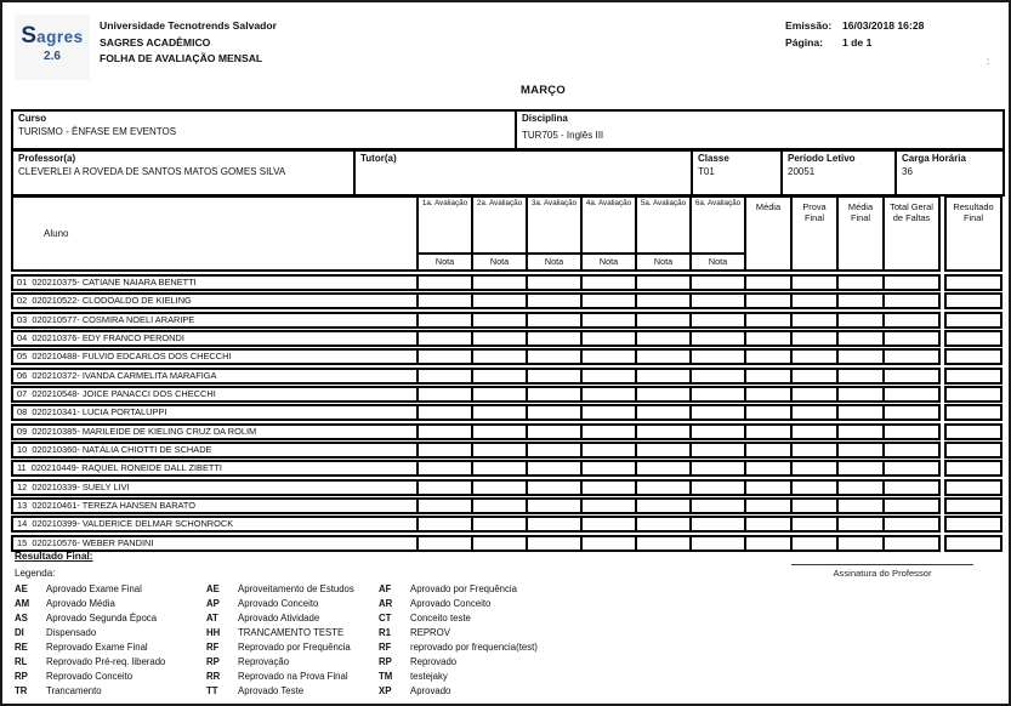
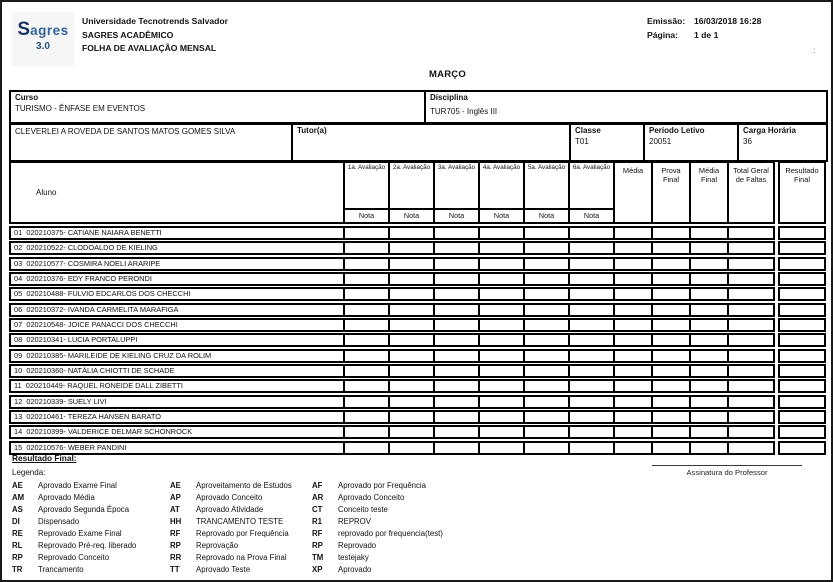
  Sagres
- 2.6
+ 3.0
  Universidade Tecnotrends Salvador
  SAGRES ACADÊMICO
  FOLHA DE AVALIAÇÃO MENSAL
  Emissão: 16/03/2018 16:28
  Página: 1 de 1
  :
  MARÇO
  Curso
  TURISMO - ÊNFASE EM EVENTOS
  Disciplina
  TUR705 - Inglês III
- Professor(a)
  CLEVERLEI A ROVEDA DE SANTOS MATOS GOMES SILVA
  Tutor(a)
  Classe
  T01
  Período Letivo
  20051
  Carga Horária
  36
  Aluno
  Nota
  Nota
  Nota
  Nota
  Nota
  Nota
  Média
  Prova Final
  Média Final
  Total Geral de Faltas
  Resultado Final
  01 020210375- CATIANE NAIARA BENETTI
  02 020210522- CLODOALDO DE KIELING
  03 020210577- COSMIRA NOELI ARARIPE
  04 020210376- EDY FRANCO PERONDI
  05 020210488- FULVIO EDCARLOS DOS CHECCHI
  06 020210372- IVANDA CARMELITA MARAFIGA
  07 020210548- JOICE PANACCI DOS CHECCHI
  08 020210341- LUCIA PORTALUPPI
  09 020210385- MARILEIDE DE KIELING CRUZ DA ROLIM
  10 020210360- NATÁLIA CHIOTTI DE SCHADE
  11 020210449- RAQUEL RONEIDE DALL ZIBETTI
  12 020210339- SUELY LIVI
  13 020210461- TEREZA HANSEN BARATO
  14 020210399- VALDERICE DELMAR SCHONROCK
  15 020210576- WEBER PANDINI
  Resultado Final:
  Legenda:
  AE Aprovado Exame Final
  AM Aprovado Média
  AS Aprovado Segunda Época
  DI Dispensado
  RE Reprovado Exame Final
  RL Reprovado Pré-req. liberado
  RP Reprovado Conceito
  TR Trancamento
  AE Aproveitamento de Estudos
  AP Aprovado Conceito
  AT Aprovado Atividade
  HH TRANCAMENTO TESTE
  RF Reprovado por Frequência
  RP Reprovação
  RR Reprovado na Prova Final
  TT Aprovado Teste
  AF Aprovado por Frequência
  AR Aprovado Conceito
  CT Conceito teste
  R1 REPROV
  RF reprovado por frequencia(test)
  RP Reprovado
  TM testejaky
  XP Aprovado
  Assinatura do Professor
